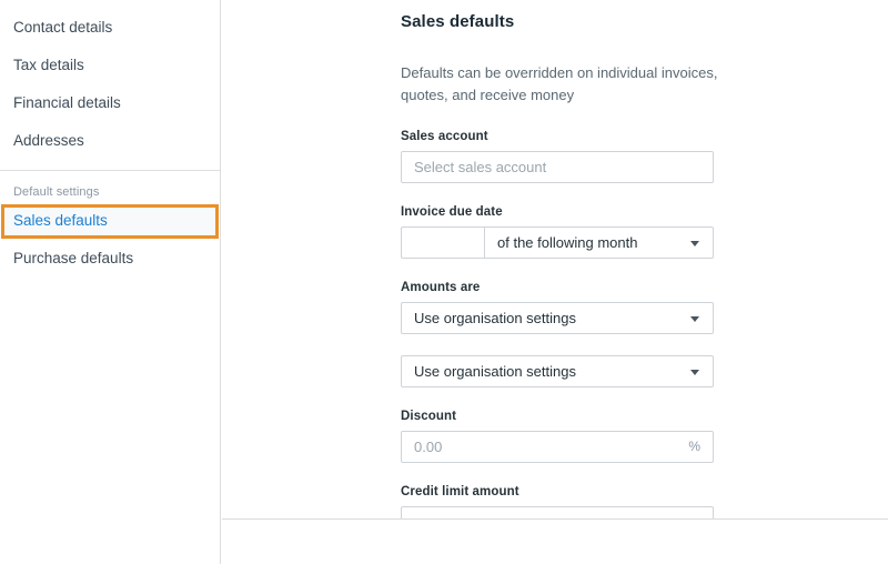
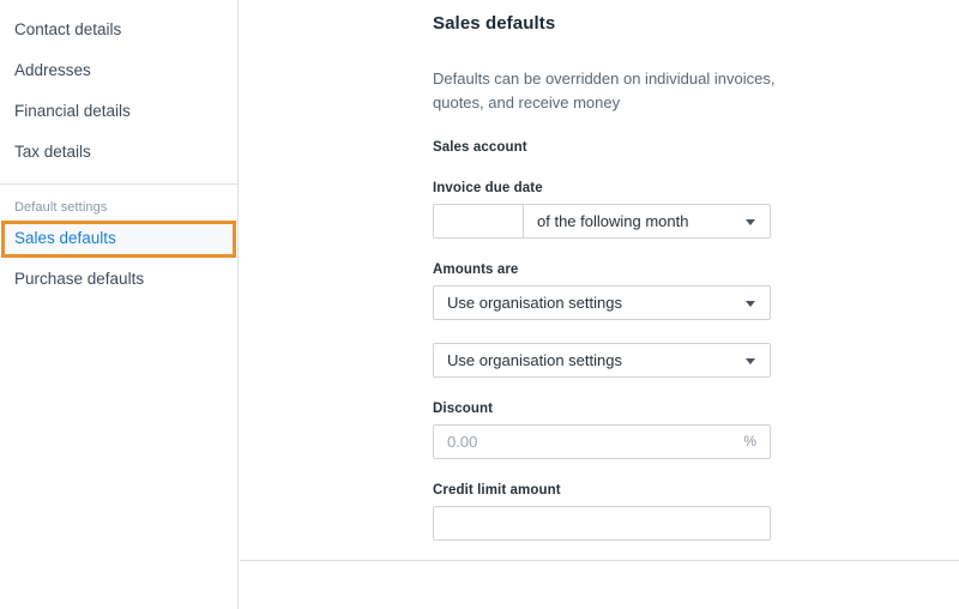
  Contact details
- Tax details
+ Addresses
  Financial details
- Addresses
+ Tax details
  Default settings
  Sales defaults
  Purchase defaults
  Sales defaults
  Defaults can be overridden on individual invoices, quotes, and receive money
  Sales account
- Select sales account
  Invoice due date
  of the following month
  Amounts are
  Use organisation settings
  Use organisation settings
  Discount
  0.00
  %
  Credit limit amount
